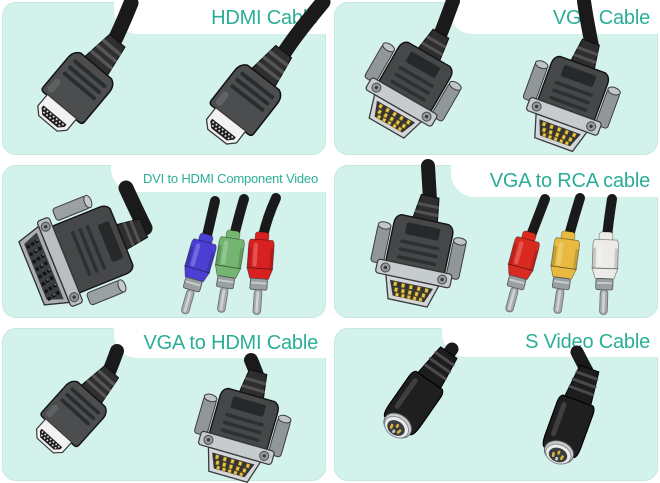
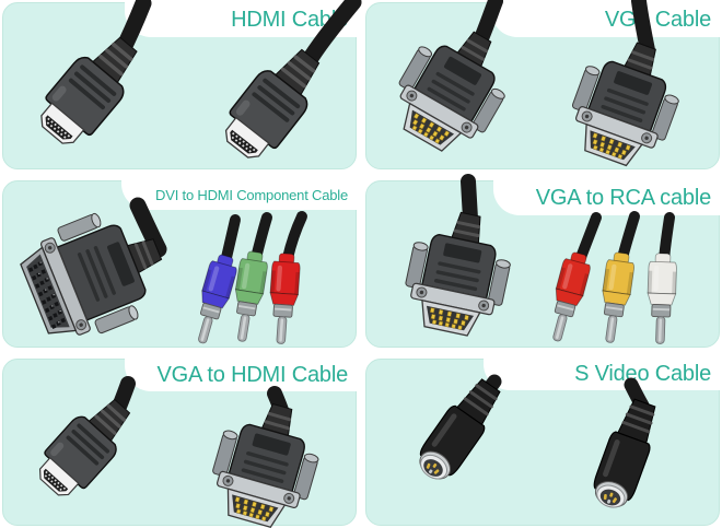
  HDMI Cab
  VG Cable
- DVI to HDMI Component Video
+ DVI to HDMI Component Cable
  VGA to RCA cable
  VGA to HDMI Cable
  S Video Cable
